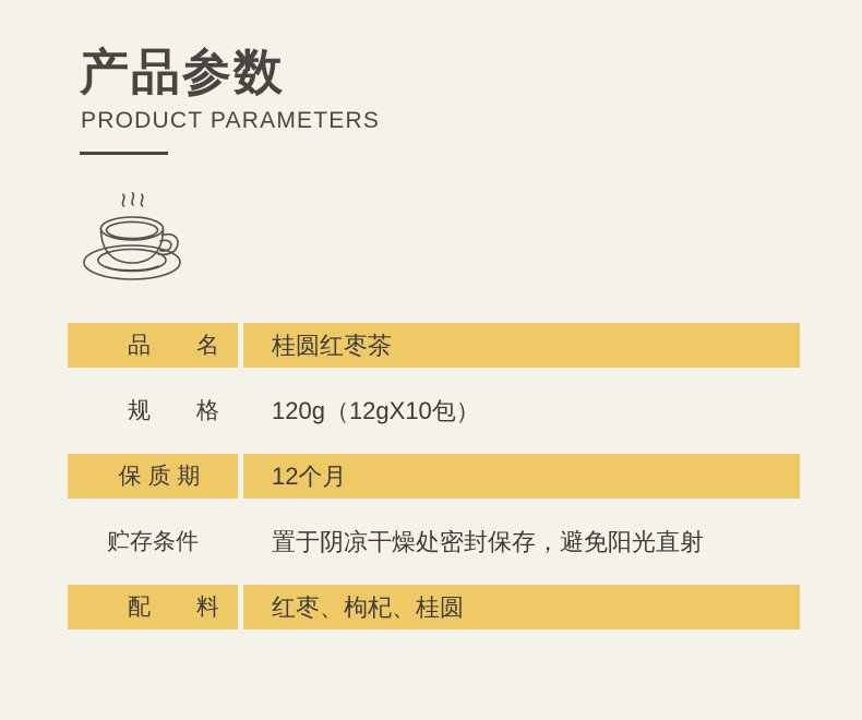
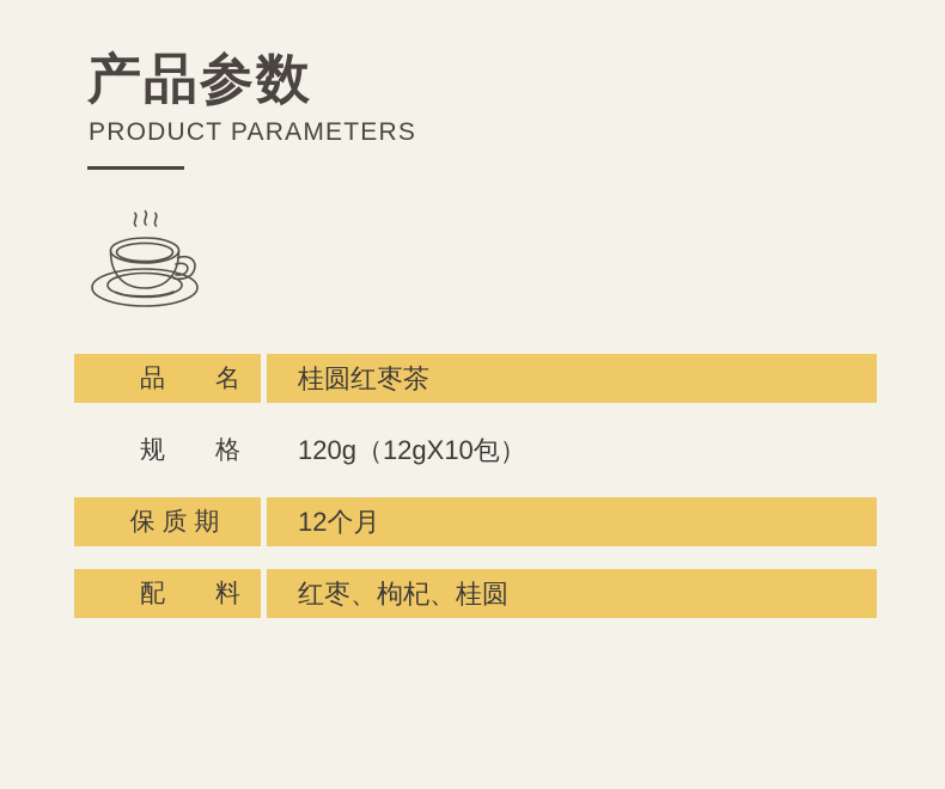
  产品参数
  PRODUCT PARAMETERS
  品 名
  桂圆红枣茶
  规 格
  120g（12gX10包）
  保 质 期
  12个月
- 贮存条件
- 置于阴凉干燥处密封保存，避免阳光直射
  配 料
  红枣、枸杞、桂圆
